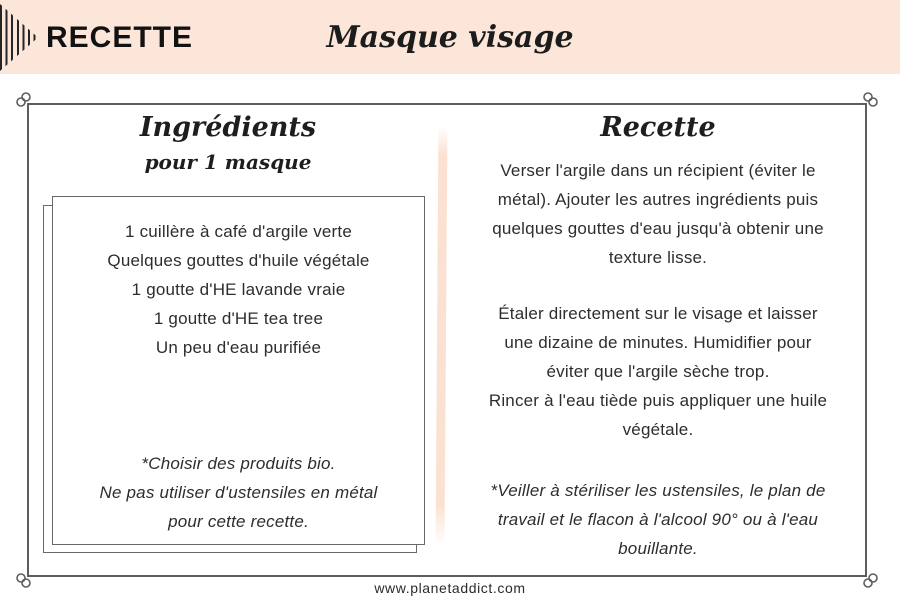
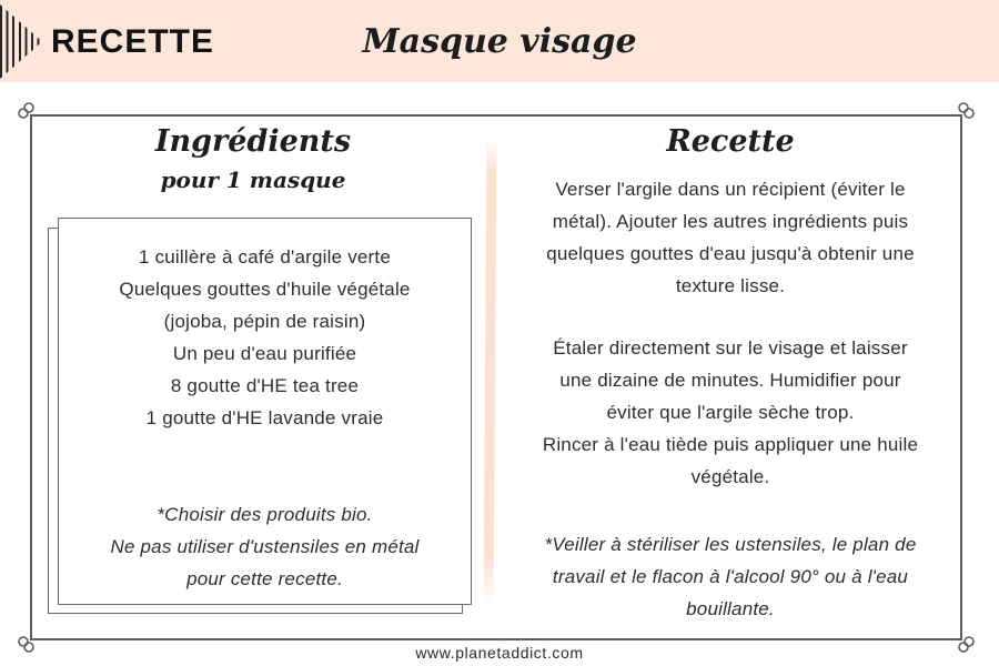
  RECETTE
  Masque visage
  Ingrédients
  pour 1 masque
  1 cuillère à café d'argile verte
  Quelques gouttes d'huile végétale
+ (jojoba, pépin de raisin)
- 1 goutte d'HE lavande vraie
+ Un peu d'eau purifiée
- 1 goutte d'HE tea tree
+ 8 goutte d'HE tea tree
- Un peu d'eau purifiée
+ 1 goutte d'HE lavande vraie
  *Choisir des produits bio.
  Ne pas utiliser d'ustensiles en métal
  pour cette recette.
  Recette
  Verser l'argile dans un récipient (éviter le
  métal). Ajouter les autres ingrédients puis
  quelques gouttes d'eau jusqu'à obtenir une
  texture lisse.
  Étaler directement sur le visage et laisser
  une dizaine de minutes. Humidifier pour
  éviter que l'argile sèche trop.
  Rincer à l'eau tiède puis appliquer une huile
  végétale.
  *Veiller à stériliser les ustensiles, le plan de
  travail et le flacon à l'alcool 90° ou à l'eau
  bouillante.
  www.planetaddict.com
